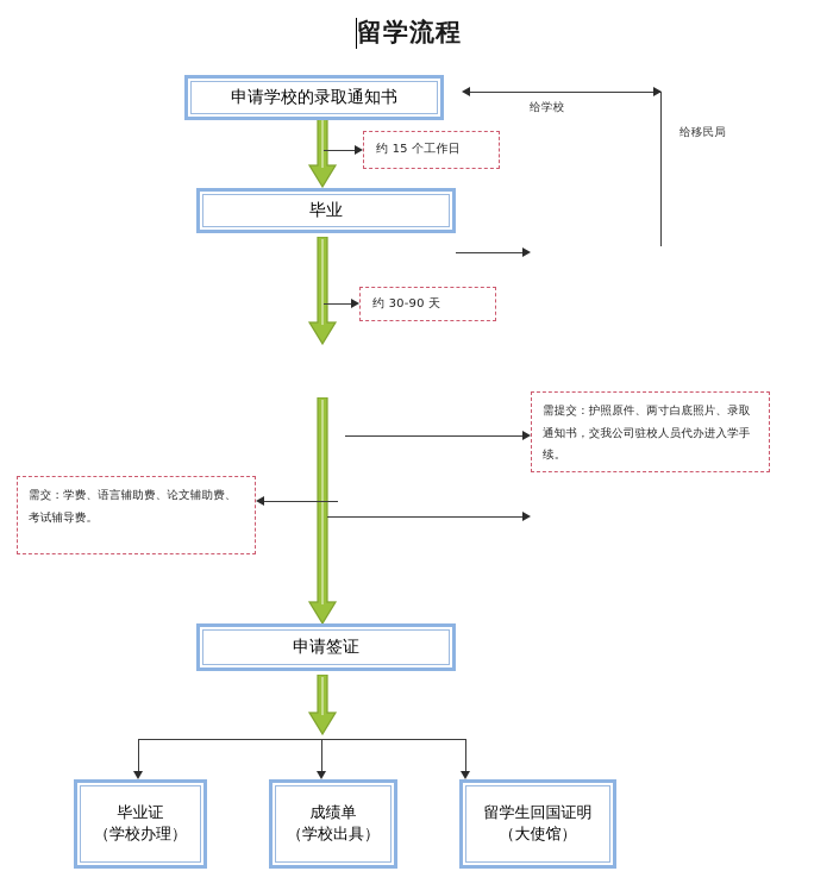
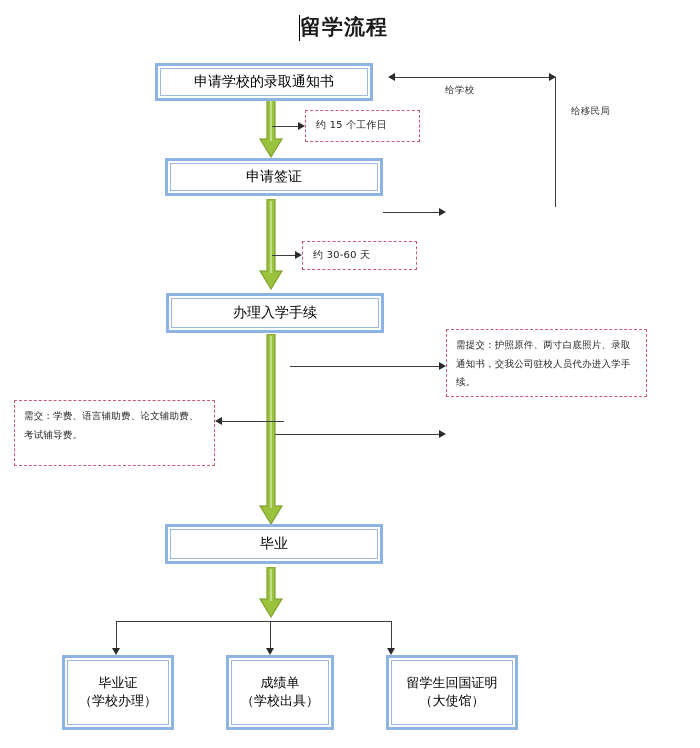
  留学流程
  申请学校的录取通知书
  给学校
  给移民局
  约 15 个工作日
- 毕业
+ 申请签证
- 约 30-90 天
+ 约 30-60 天
+ 办理入学手续
  需提交：护照原件、两寸白底照片、录取通知书，交我公司驻校人员代办进入学手续。
  需交：学费、语言辅助费、论文辅助费、考试辅导费。
- 申请签证
+ 毕业
  毕业证
  （学校办理）
  成绩单
  （学校出具）
  留学生回国证明
  （大使馆）
